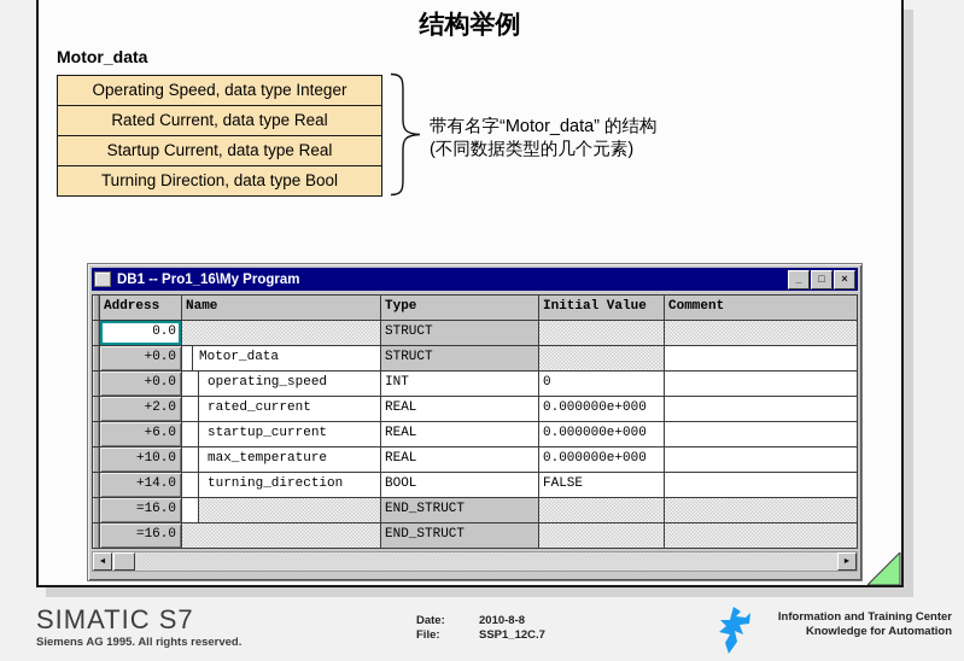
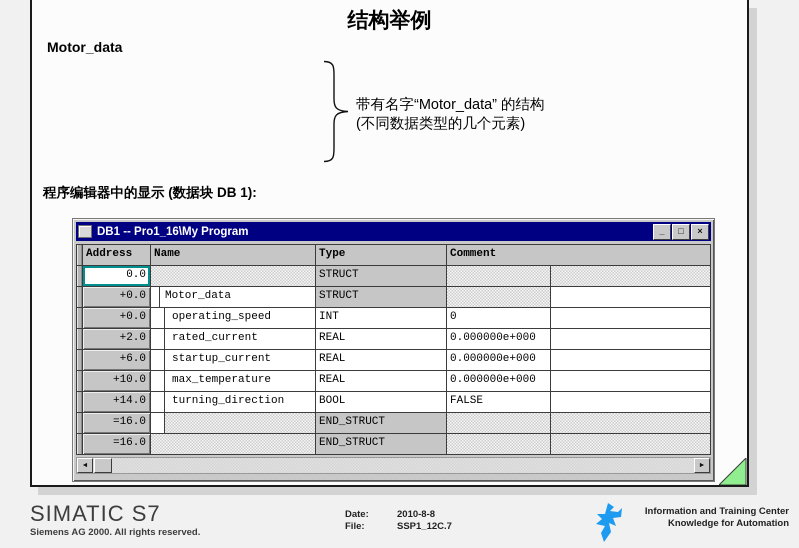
  结构举例
  Motor_data
- Operating Speed, data type Integer
- Rated Current, data type Real
- Startup Current, data type Real
- Turning Direction, data type Bool
  带有名字“Motor_data” 的结构
  (不同数据类型的几个元素)
+ 程序编辑器中的显示 (数据块 DB 1):
  DB1 -- Pro1_16\My Program
  _
  □
  ×
  Address
  Name
  Type
- Initial Value
  Comment
  0.0
  STRUCT
  +0.0
  Motor_data
  STRUCT
  +0.0
  operating_speed
  INT
  0
  +2.0
  rated_current
  REAL
  0.000000e+000
  +6.0
  startup_current
  REAL
  0.000000e+000
  +10.0
  max_temperature
  REAL
  0.000000e+000
  +14.0
  turning_direction
  BOOL
  FALSE
  =16.0
  END_STRUCT
  =16.0
  END_STRUCT
  SIMATIC S7
- Siemens AG 1995. All rights reserved.
+ Siemens AG 2000. All rights reserved.
  Date:
  2010-8-8
  File:
  SSP1_12C.7
  Information and Training Center
  Knowledge for Automation
